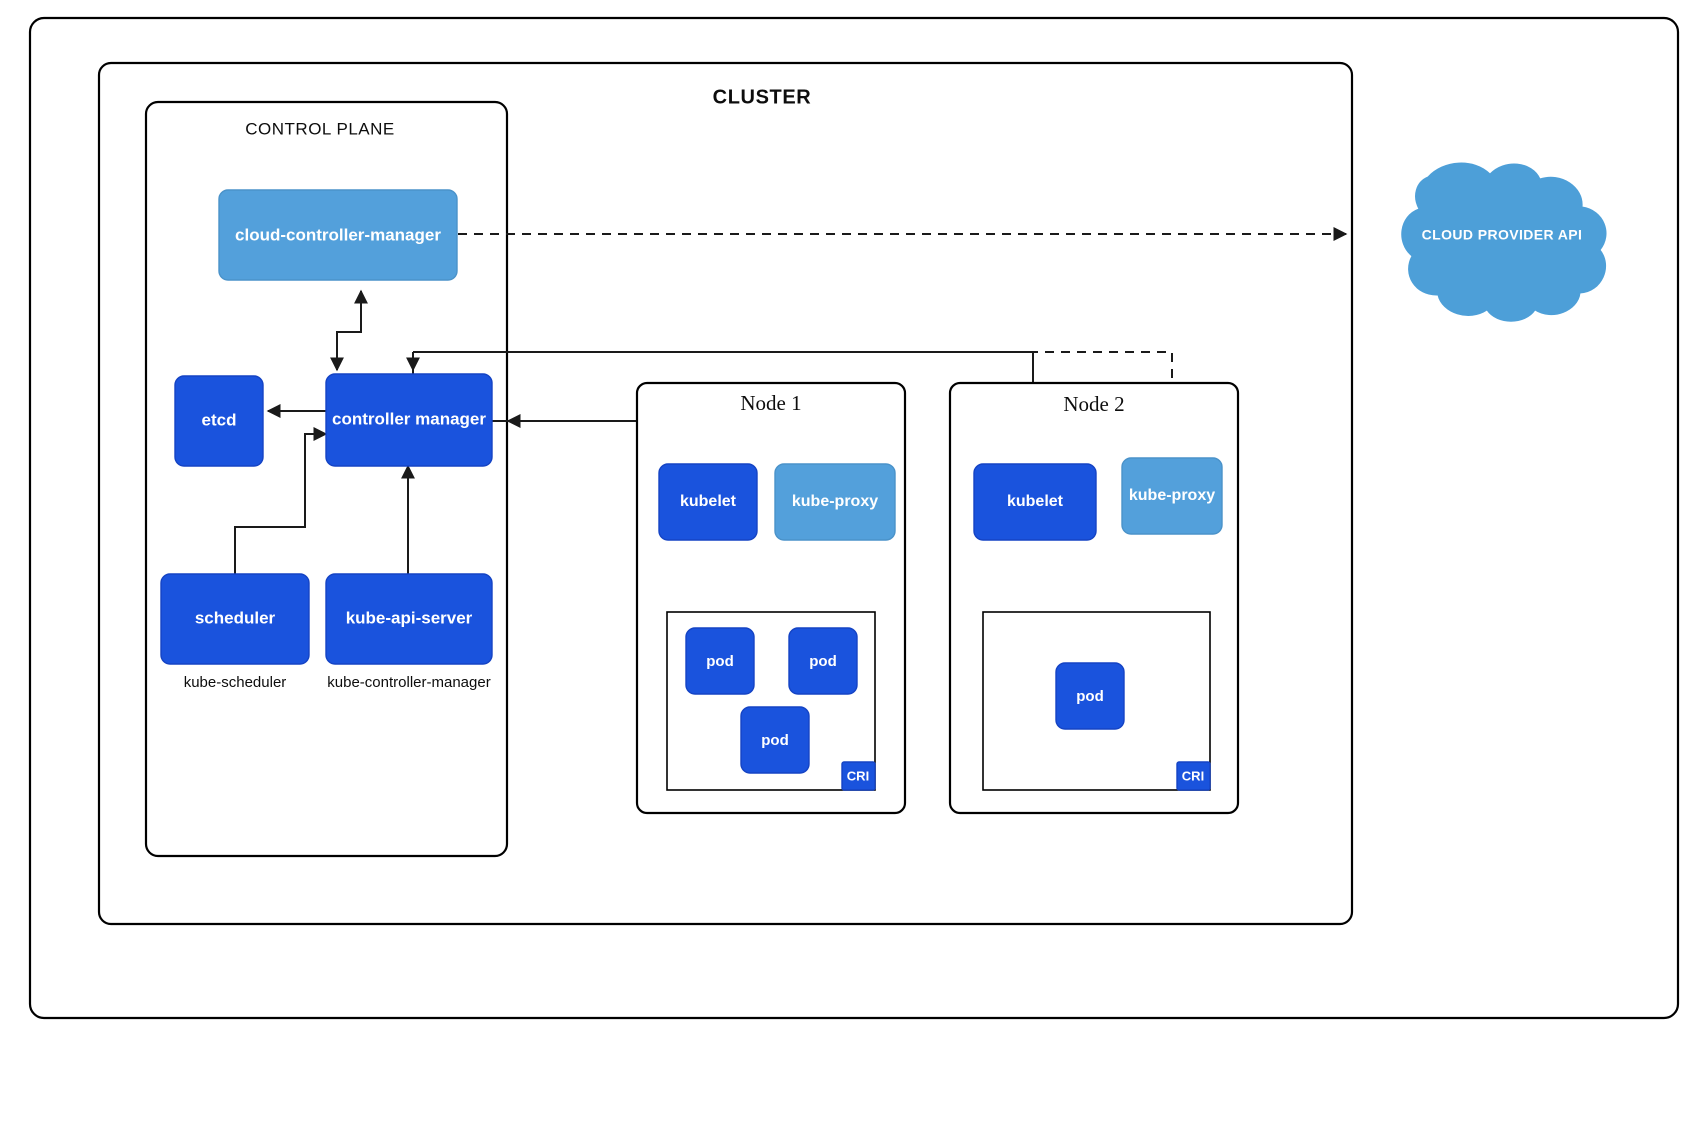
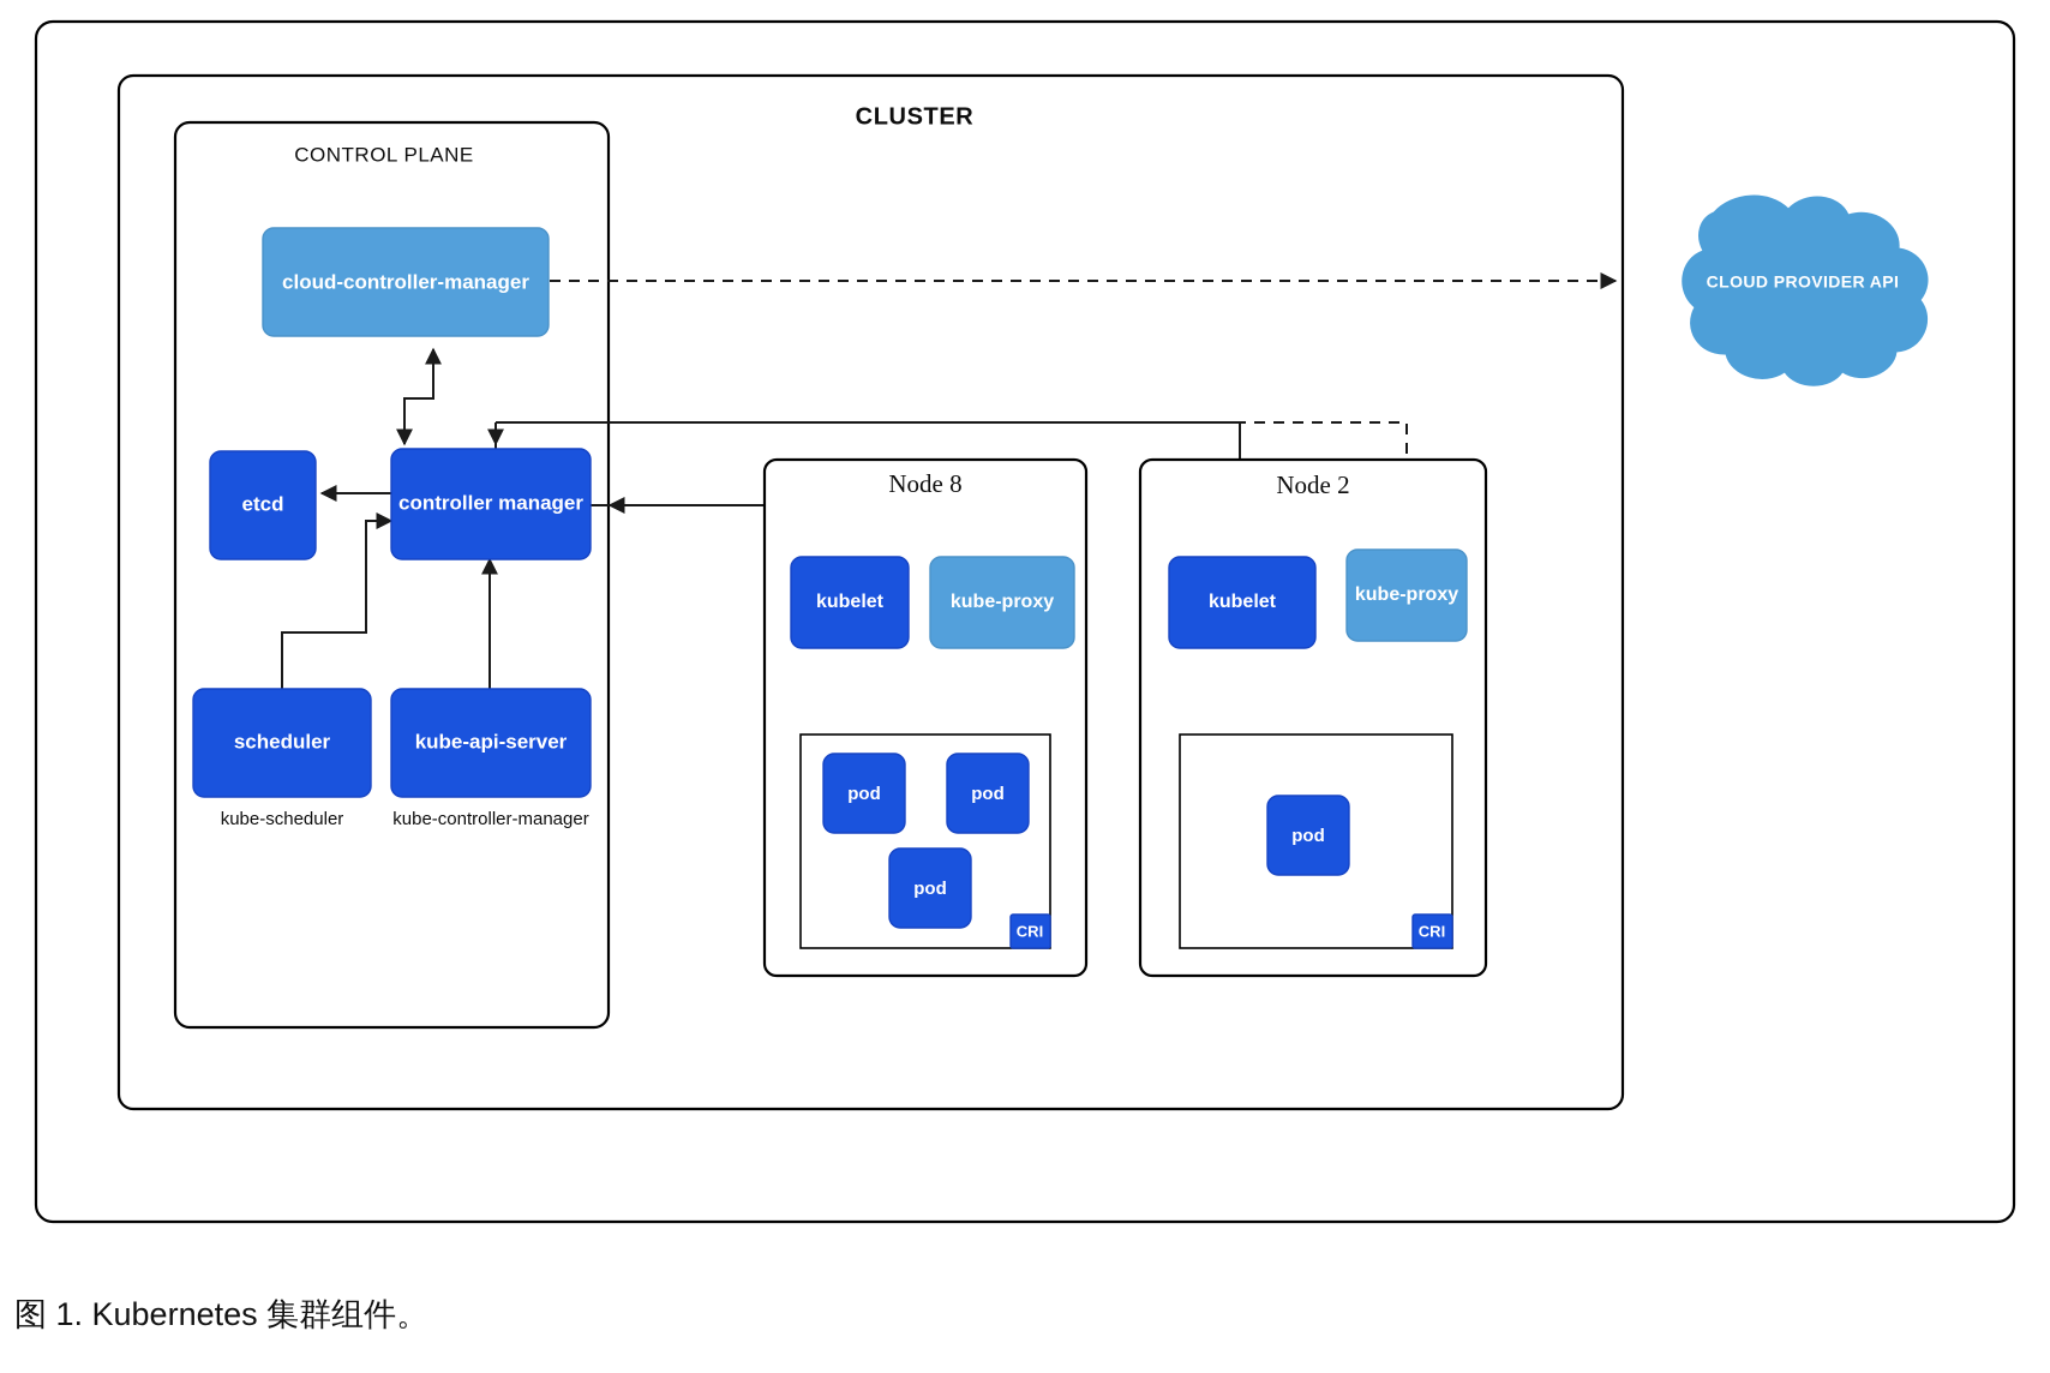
  CLUSTER
  CONTROL PLANE
  cloud-controller-manager
  etcd
  controller manager
  scheduler
  kube-scheduler
  kube-api-server
  kube-controller-manager
- Node 1
+ Node 8
  kubelet
  kube-proxy
  pod
  pod
  pod
  CRI
  Node 2
  kubelet
  kube-proxy
  pod
  CRI
  CLOUD PROVIDER API
+ 图 1. Kubernetes 集群组件。
